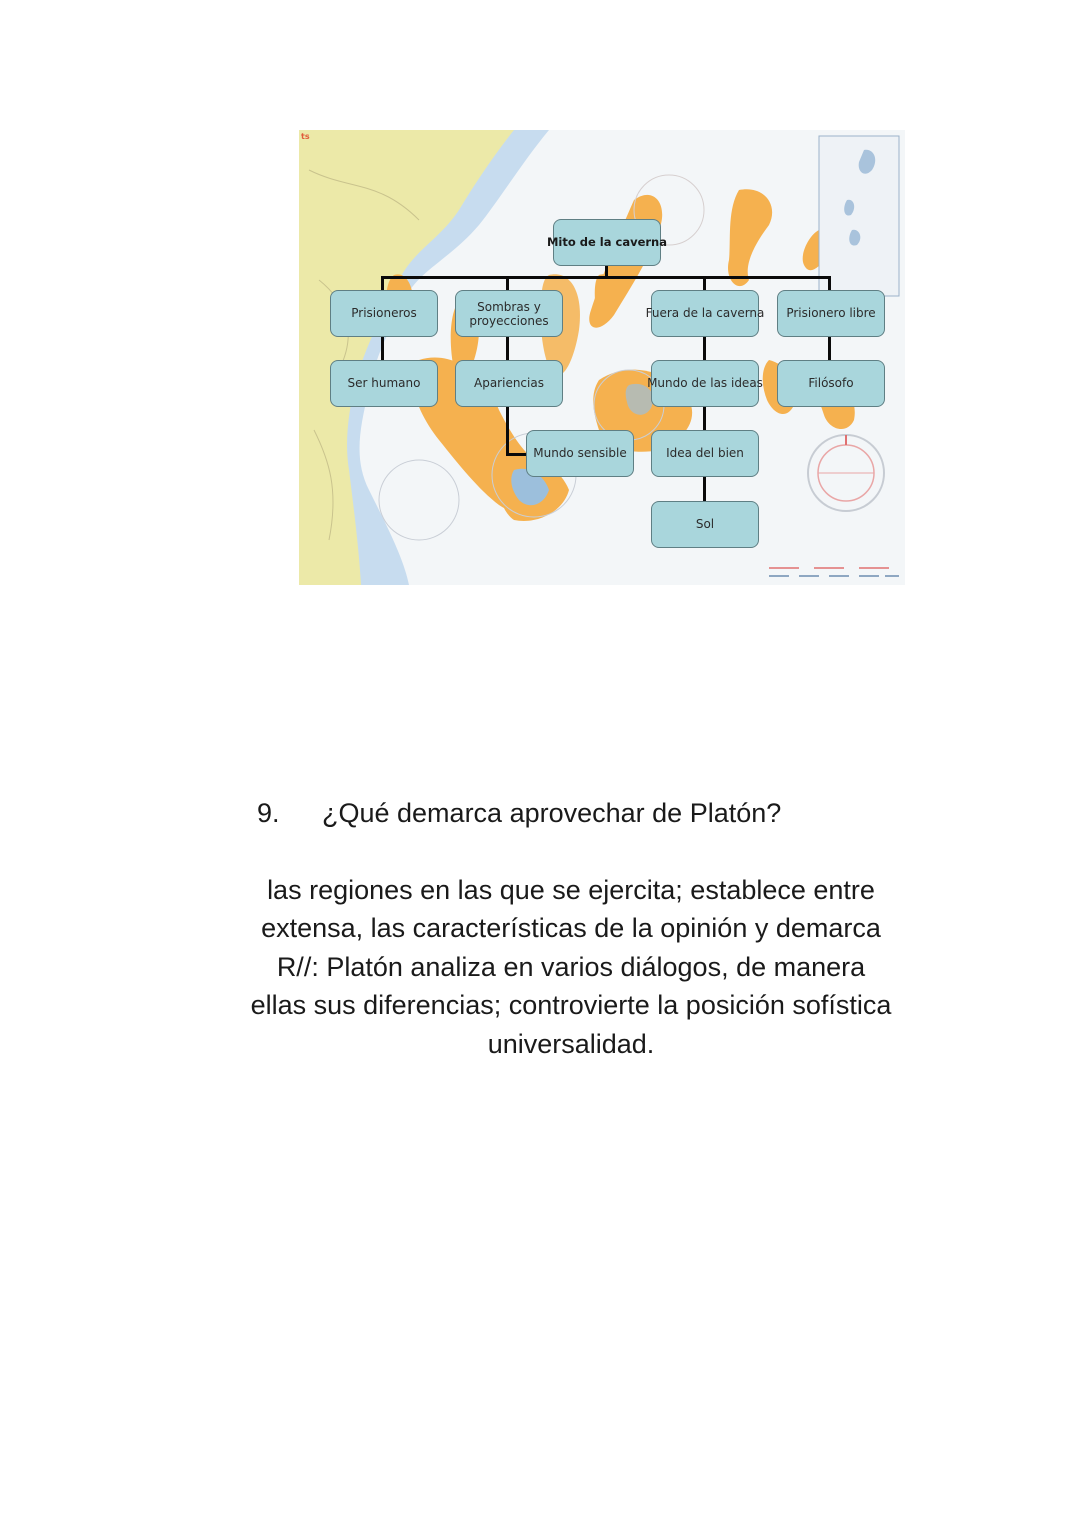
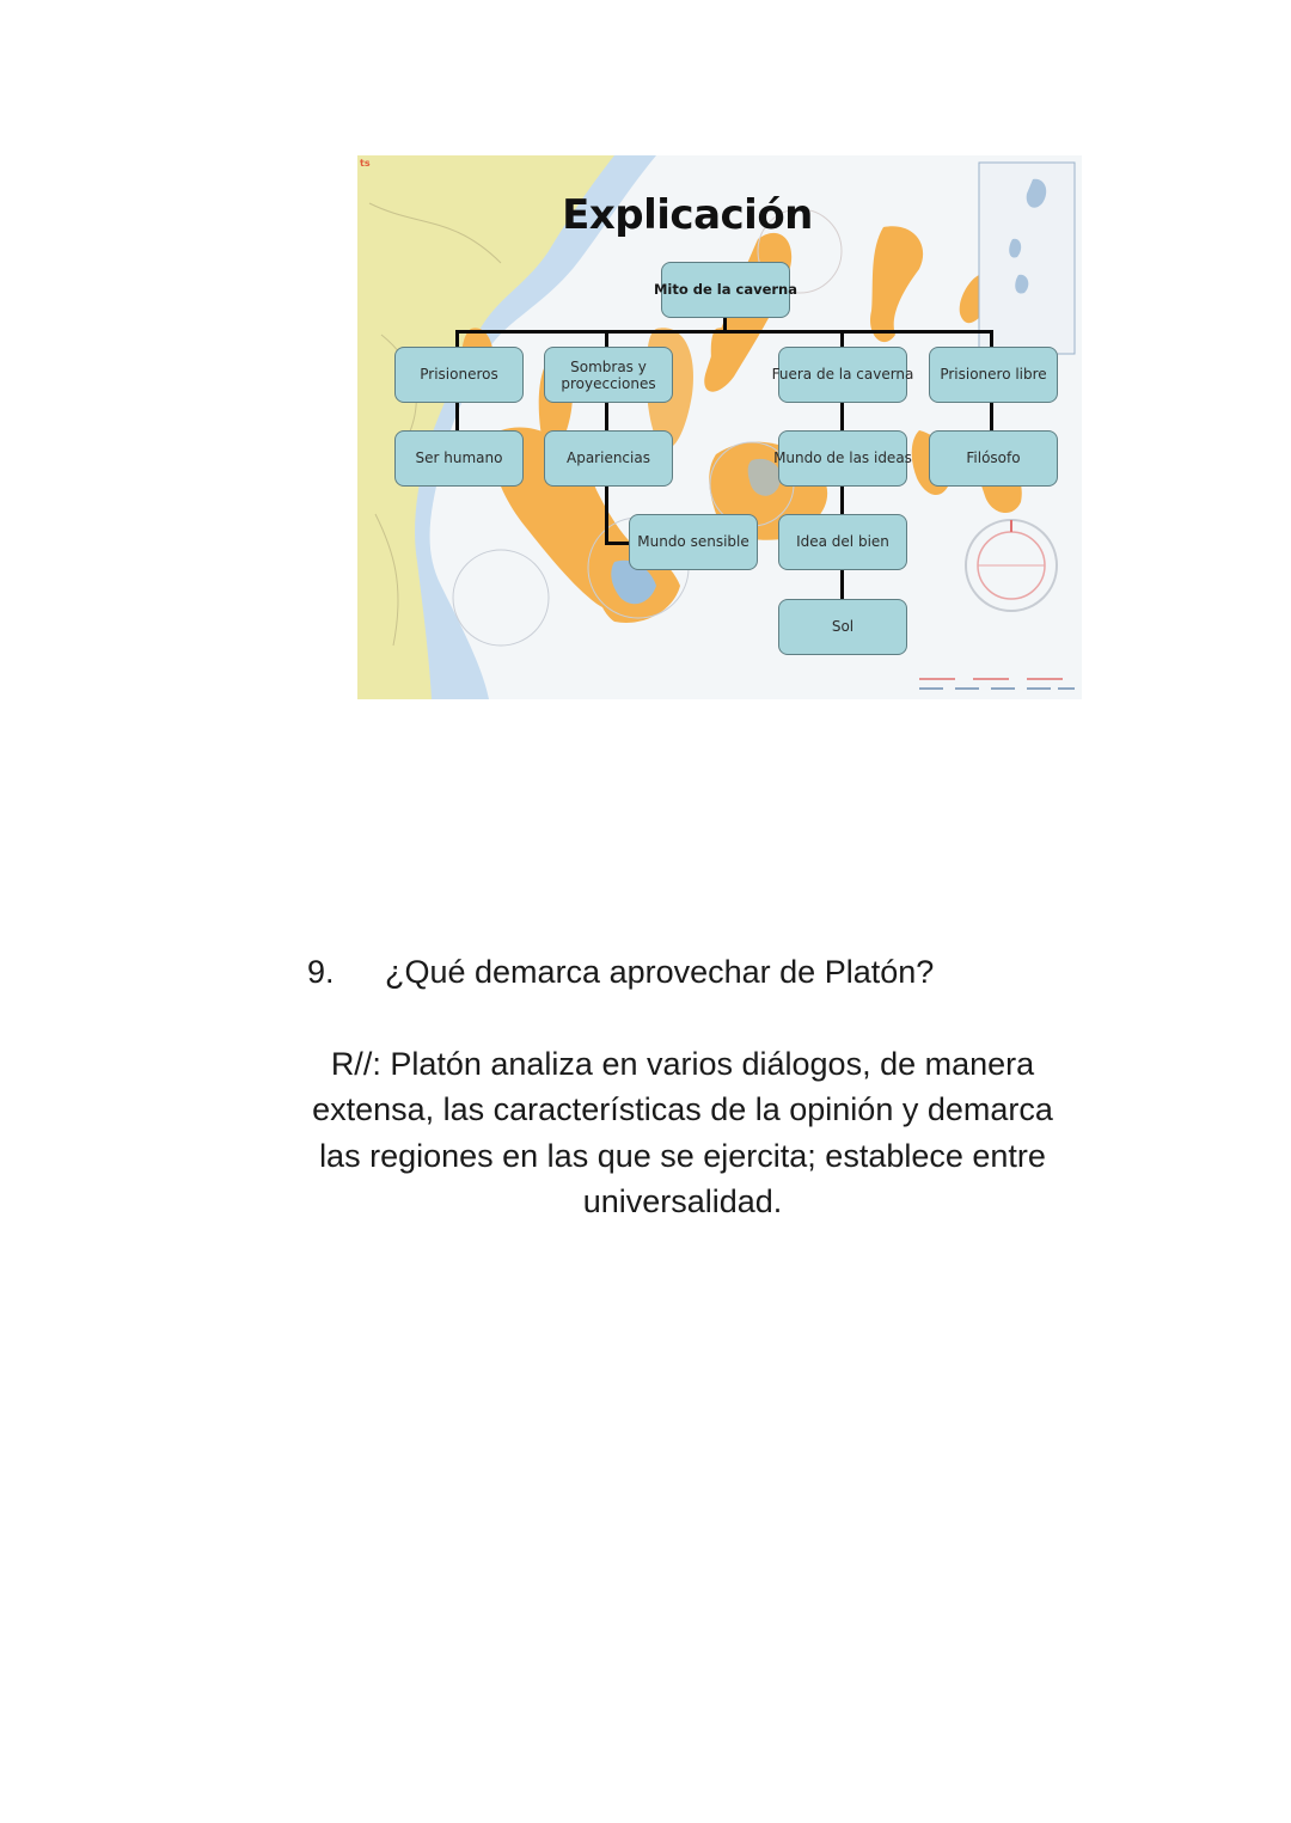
  ts
+ Explicación
  Mito de la caverna
  Prisioneros
  Sombras y proyecciones
  Fuera de la caverna
  Prisionero libre
  Ser humano
  Apariencias
  Mundo de las ideas
  Filósofo
  Mundo sensible
  Idea del bien
  Sol
  9.
  ¿Qué demarca aprovechar de Platón?
- las regiones en las que se ejercita; establece entre
+ R//: Platón analiza en varios diálogos, de manera
  extensa, las características de la opinión y demarca
- R//: Platón analiza en varios diálogos, de manera
+ las regiones en las que se ejercita; establece entre
- ellas sus diferencias; controvierte la posición sofística
  universalidad.
